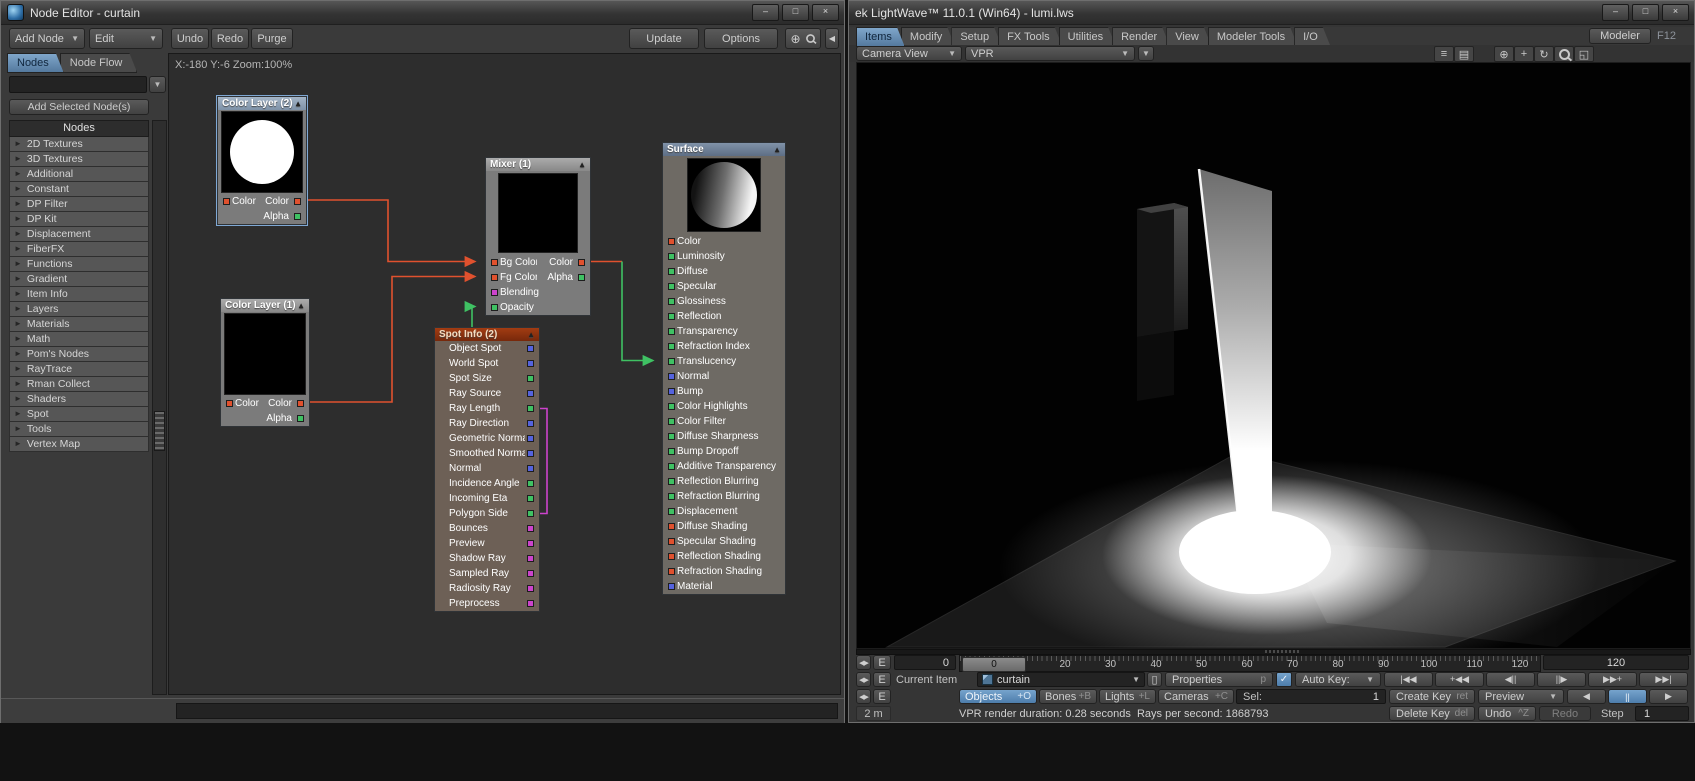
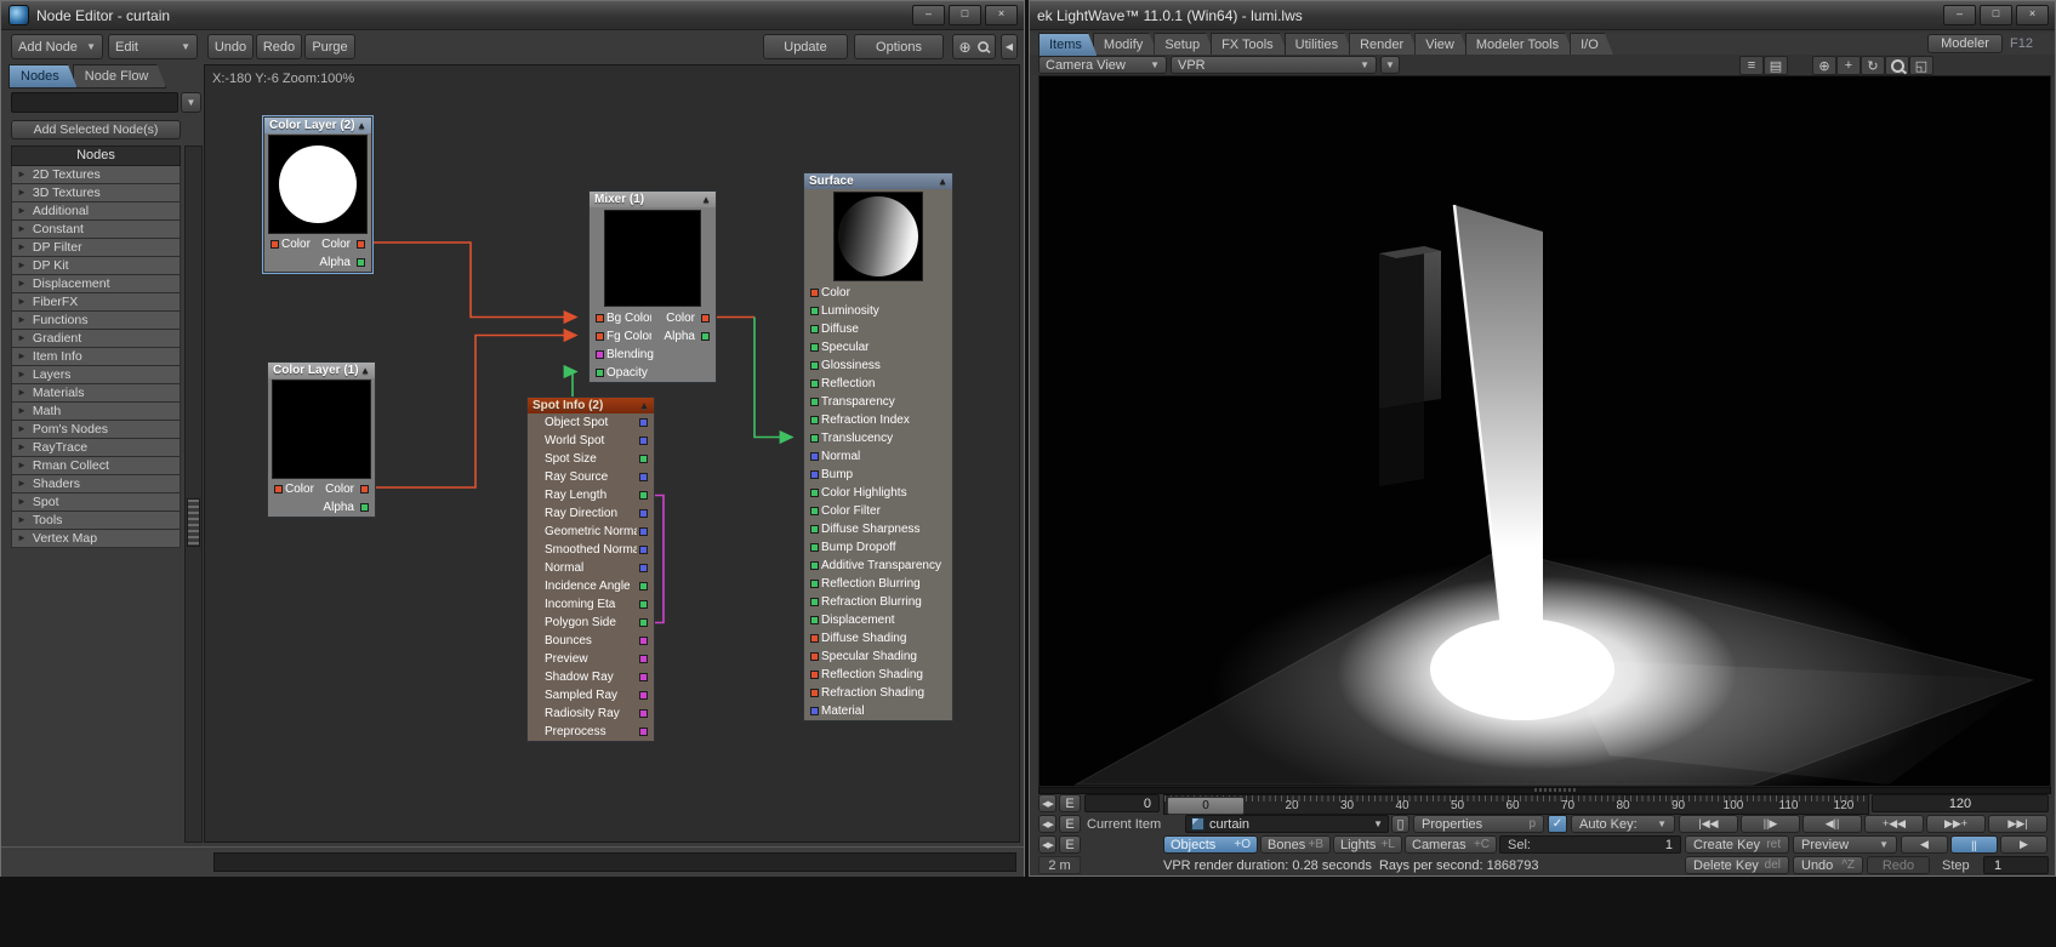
  Node Editor - curtain
  –
  □
  ×
  Add Node
  ▼
  Edit
  ▼
  Undo
  Redo
  Purge
  Update
  Options
  ⊕
  ◀
  Nodes
  Node Flow
  ▼
  Add Selected Node(s)
  Nodes
  ►
  2D Textures
  ►
  3D Textures
  ►
  Additional
  ►
  Constant
  ►
  DP Filter
  ►
  DP Kit
  ►
  Displacement
  ►
  FiberFX
  ►
  Functions
  ►
  Gradient
  ►
  Item Info
  ►
  Layers
  ►
  Materials
  ►
  Math
  ►
  Pom's Nodes
  ►
  RayTrace
  ►
  Rman Collect
  ►
  Shaders
  ►
  Spot
  ►
  Tools
  ►
  Vertex Map
  X:-180 Y:-6 Zoom:100%
  Color Layer (2)
  ▲
  Color
  Color
  Alpha
  Color Layer (1)
  ▲
  Color
  Color
  Alpha
  Mixer (1)
  ▲
  Bg Colo
  Color
  Fg Colo
  Alpha
  Blending
  Opacity
  Spot Info (2)
  ▲
  Object Spot
  World Spot
  Spot Size
  Ray Source
  Ray Length
  Ray Direction
  Geometric Norm
  Smoothed Norma
  Normal
  Incidence Angle
  Incoming Eta
  Polygon Side
  Bounces
  Preview
  Shadow Ray
  Sampled Ray
  Radiosity Ray
  Preprocess
  Surface
  ▲
  Color
  Luminosity
  Diffuse
  Specular
  Glossiness
  Reflection
  Transparency
  Refraction Index
  Translucency
  Normal
  Bump
  Color Highlights
  Color Filter
  Diffuse Sharpness
  Bump Dropoff
  Additive Transparency
  Reflection Blurring
  Refraction Blurring
  Displacement
  Diffuse Shading
  Specular Shading
  Reflection Shading
  Refraction Shading
  Material
  ek LightWave™ 11.0.1 (Win64) - lumi.lws
  –
  □
  ×
  Items
  Modify
  Setup
  FX Tools
  Utilities
  Render
  View
  Modeler Tools
  I/O
  Modeler
  F12
  Camera View
  ▼
  VPR
  ▼
  ▼
  ≡
  ▤
  ⊕
  +
  ↻
  ◱
  E
  0
  20
  30
  40
  50
  60
  70
  80
  90
  100
  110
  120
  0
  120
  E
  Current Item
  curtain
  ▼
  ▯
  Properties
  p
  ✓
  Auto Key:
  ▼
  |◀◀
- +◀◀
+ ||▶
  ◀||
- ||▶
+ +◀◀
  ▶▶+
  ▶▶|
  E
  Sel:
  1
  Create Key
  ret
  Preview
  ▼
  Objects
  +O
  Bones
  +B
  Lights
  +L
  Cameras
  +C
  ◀
  ||
  ▶
  2 m
  VPR render duration: 0.28 seconds Rays per second: 1868793
  Delete Key
  del
  Undo
  ^Z
  Redo
  Step
  1
